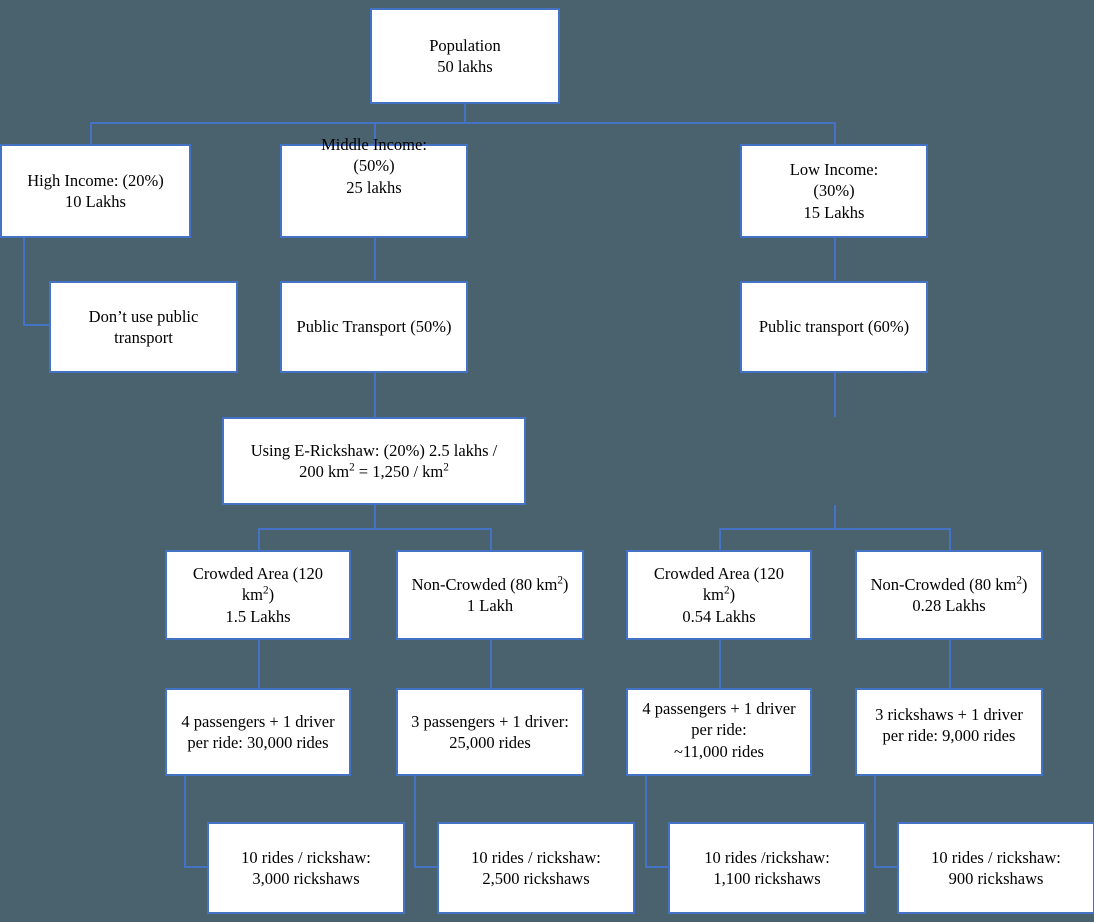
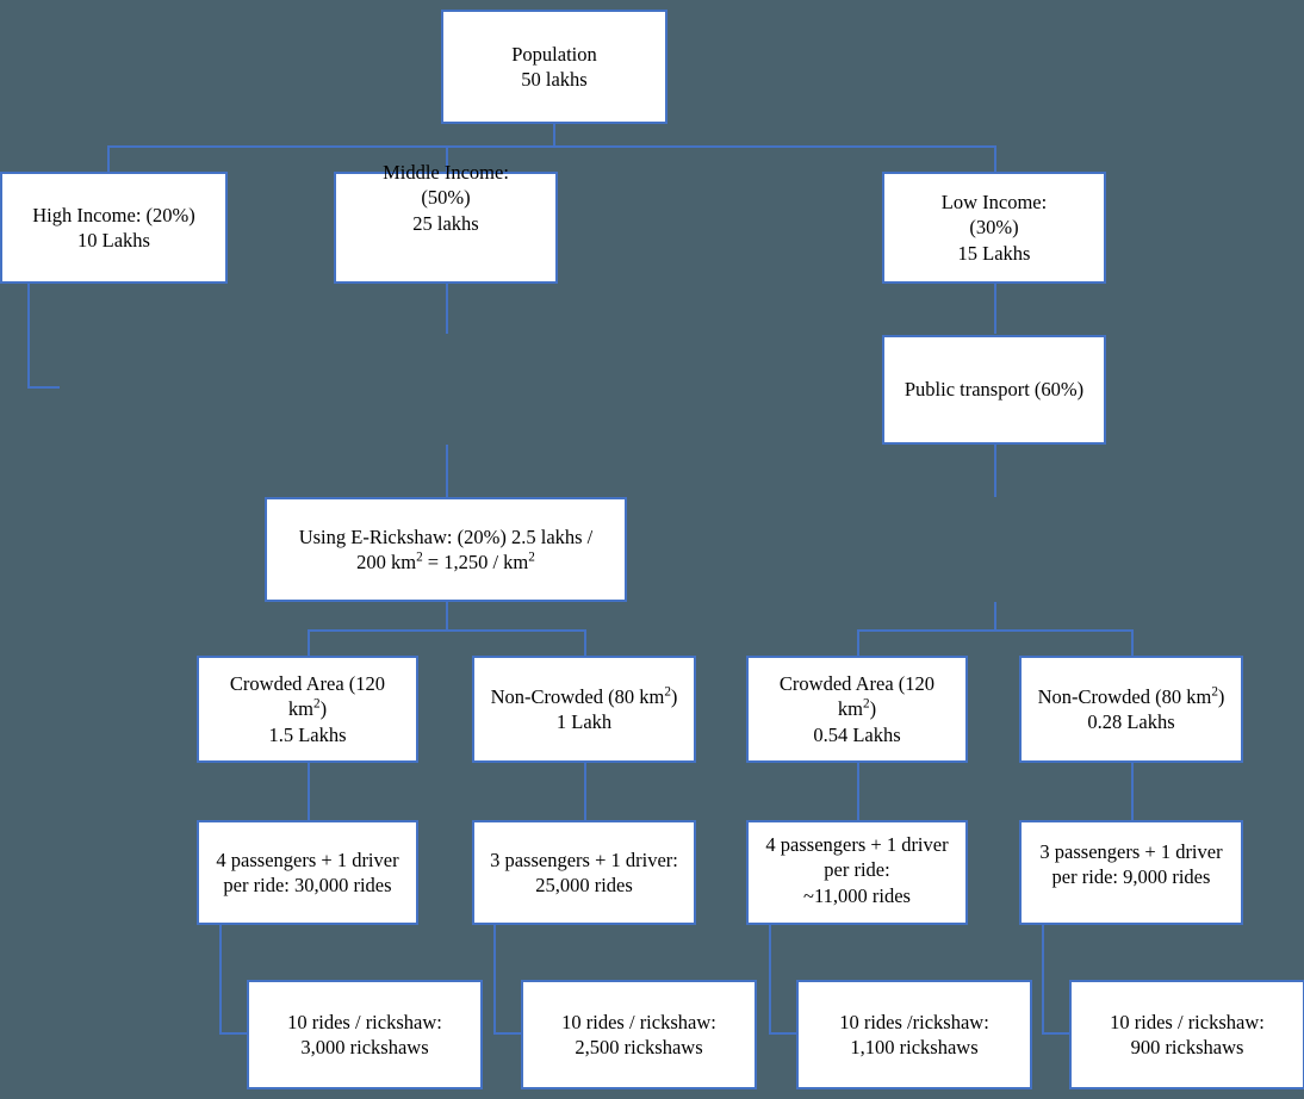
  Population
  50 lakhs
  High Income: (20%)
  10 Lakhs
  Middle Income:
  (50%)
  25 lakhs
  Low Income:
  (30%)
  15 Lakhs
- Don’t use public
- transport
- Public Transport (50%)
  Public transport (60%)
  Using E-Rickshaw: (20%) 2.5 lakhs /
  200 km2 = 1,250 / km2
  Crowded Area (120
  km2)
  1.5 Lakhs
  Non-Crowded (80 km2)
  1 Lakh
  Crowded Area (120
  km2)
  0.54 Lakhs
  Non-Crowded (80 km2)
  0.28 Lakhs
  4 passengers + 1 driver
  per ride: 30,000 rides
  3 passengers + 1 driver:
  25,000 rides
  4 passengers + 1 driver
  per ride:
  ~11,000 rides
- 3 rickshaws + 1 driver
+ 3 passengers + 1 driver
  per ride: 9,000 rides
  10 rides / rickshaw:
  3,000 rickshaws
  10 rides / rickshaw:
  2,500 rickshaws
  10 rides /rickshaw:
  1,100 rickshaws
  10 rides / rickshaw:
  900 rickshaws
